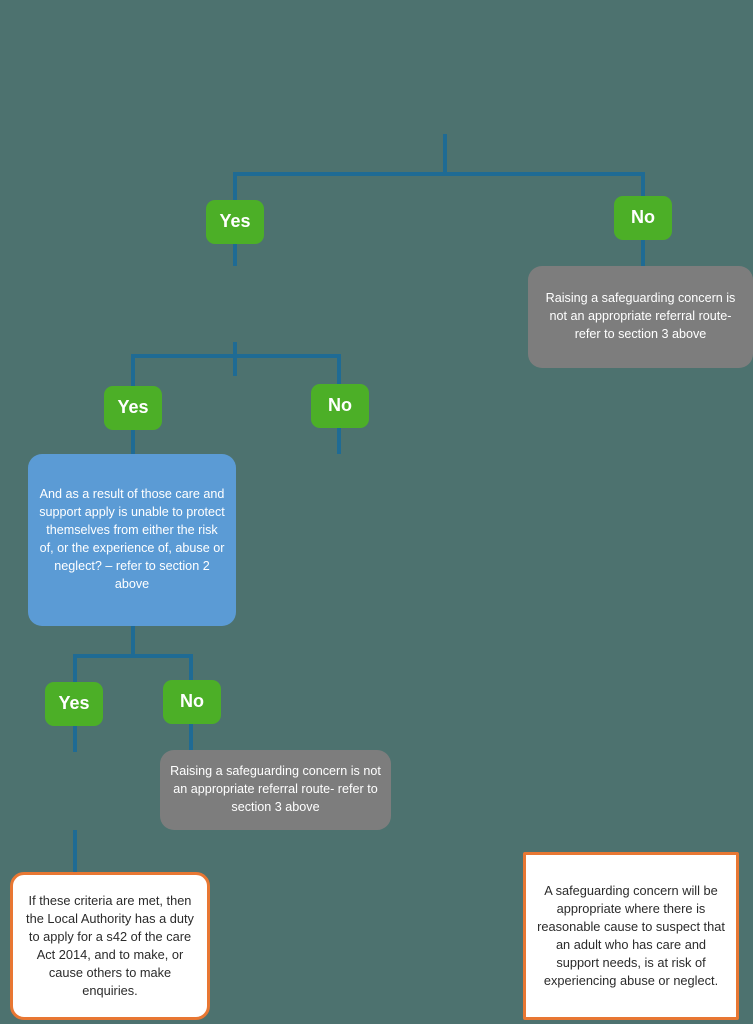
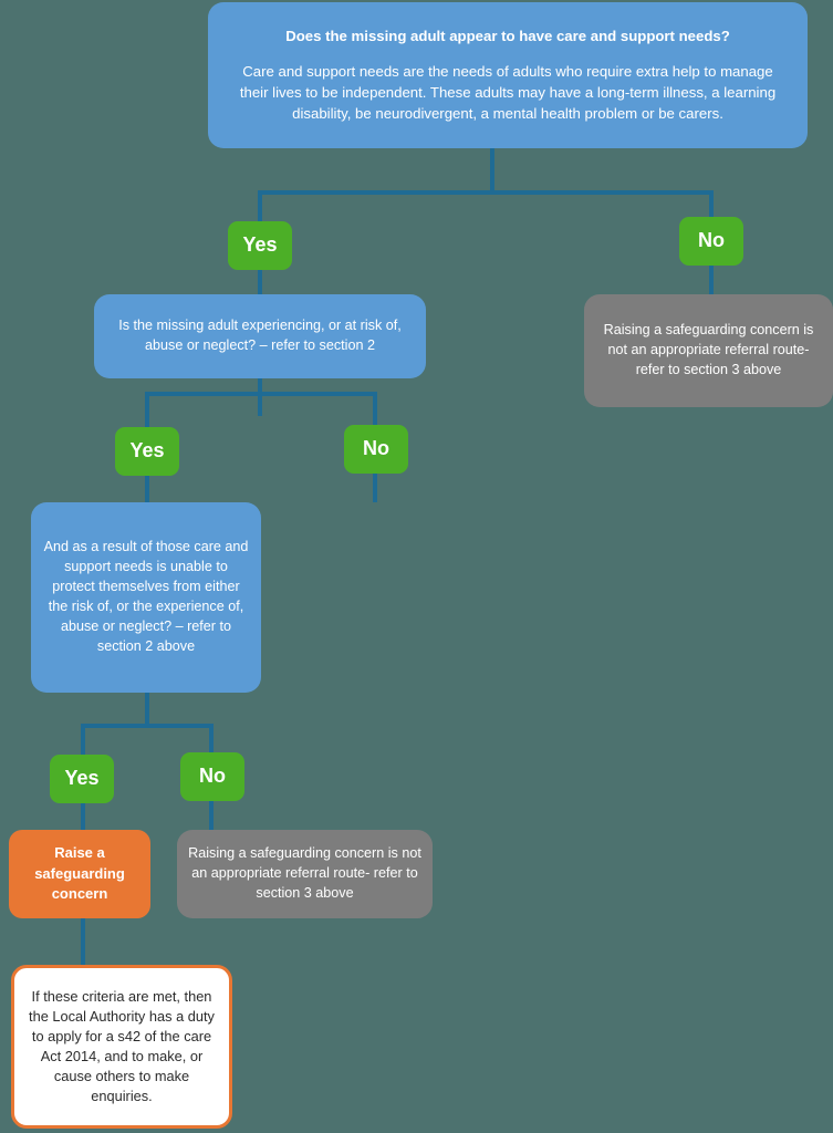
+ Does the missing adult appear to have care and support needs?
+ Care and support needs are the needs of adults who require extra help to manage their lives to be independent. These adults may have a long-term illness, a learning disability, be neurodivergent, a mental health problem or be carers.
  Yes
  No
  Raising a safeguarding concern is not an appropriate referral route- refer to section 3 above
+ Is the missing adult experiencing, or at risk of, abuse or neglect? – refer to section 2
  Yes
  No
- And as a result of those care and support apply is unable to protect themselves from either the risk of, or the experience of, abuse or neglect? – refer to section 2 above
+ And as a result of those care and support needs is unable to protect themselves from either the risk of, or the experience of, abuse or neglect? – refer to section 2 above
  Yes
  No
  Raising a safeguarding concern is not an appropriate referral route- refer to section 3 above
+ Raise a safeguarding concern
  If these criteria are met, then the Local Authority has a duty to apply for a s42 of the care Act 2014, and to make, or cause others to make enquiries.
- A safeguarding concern will be appropriate where there is reasonable cause to suspect that an adult who has care and support needs, is at risk of experiencing abuse or neglect.
